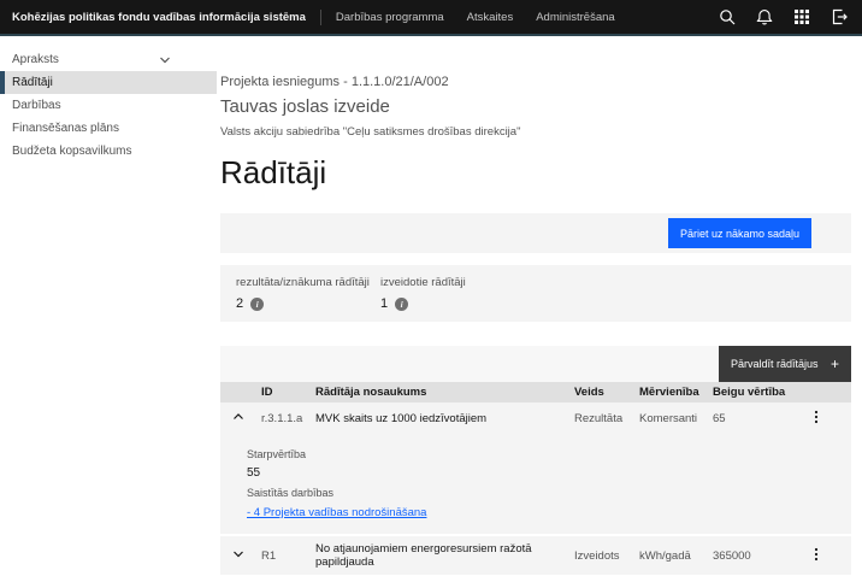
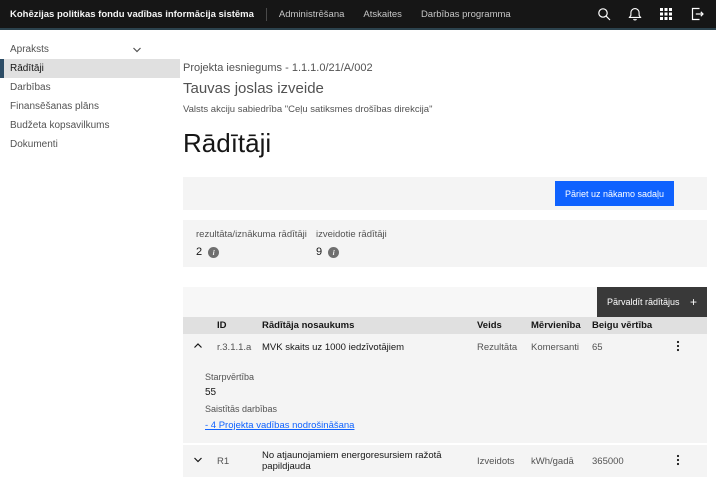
  Kohēzijas politikas fondu vadības informācija sistēma
- Darbības programma
+ Administrēšana
  Atskaites
- Administrēšana
+ Darbības programma
  Apraksts
  Rādītāji
  Darbības
  Finansēšanas plāns
  Budžeta kopsavilkums
+ Dokumenti
  Projekta iesniegums - 1.1.1.0/21/A/002
  Tauvas joslas izveide
  Valsts akciju sabiedrība "Ceļu satiksmes drošības direkcija"
  Rādītāji
  Pāriet uz nākamo sadaļu
  rezultāta/iznākuma rādītāji
  2
  i
  izveidotie rādītāji
- 1
+ 9
  i
  Pārvaldīt rādītājus
  +
  	ID	Rādītāja nosaukums	Veids	Mērvienība	Beigu vērtība
  	r.3.1.1.a	MVK skaits uz 1000 iedzīvotājiem	Rezultāta	Komersanti	65
  Starpvērtība 55 Saistītās darbības - 4 Projekta vadības nodrošināšana
  	R1	No atjaunojamiem energoresursiem ražotā papildjauda	Izveidots	kWh/gadā	365000
